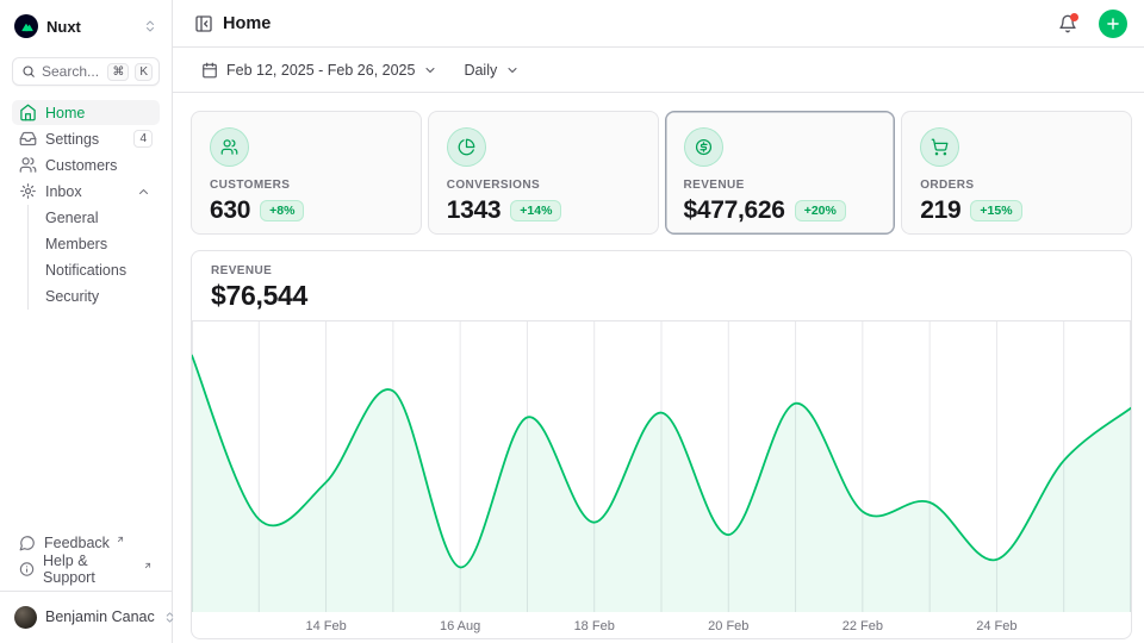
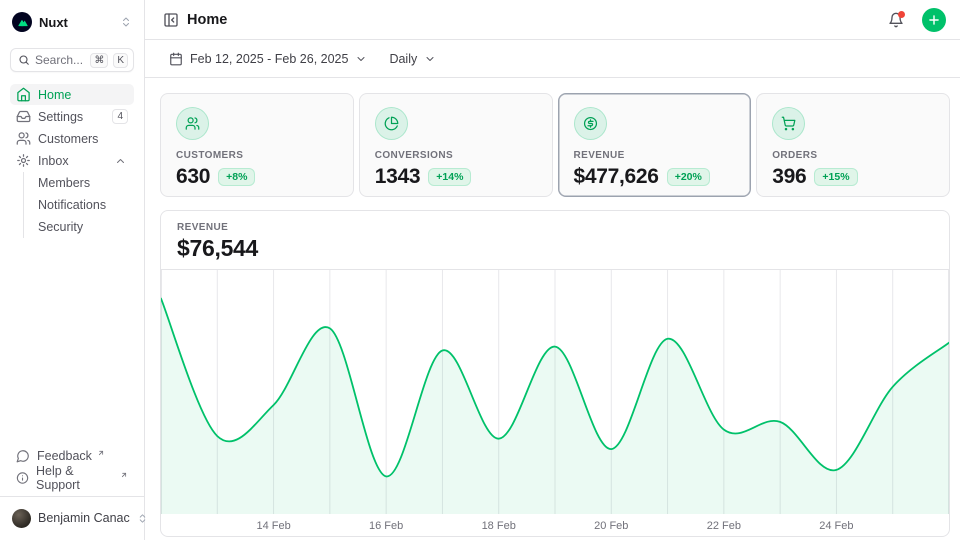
  Nuxt
  Search...
  ⌘
  K
  Home
  Settings
  4
  Customers
  Inbox
- General
  Members
  Notifications
  Security
  Feedback
  Help & Support
  Benjamin Canac
  Home
  Feb 12, 2025 - Feb 26, 2025
  Daily
  CUSTOMERS
  630
  +8%
  CONVERSIONS
  1343
  +14%
  REVENUE
  $477,626
  +20%
  ORDERS
- 219
+ 396
  +15%
  REVENUE
  $76,544
  14 Feb
- 16 Aug
+ 16 Feb
  18 Feb
  20 Feb
  22 Feb
  24 Feb
